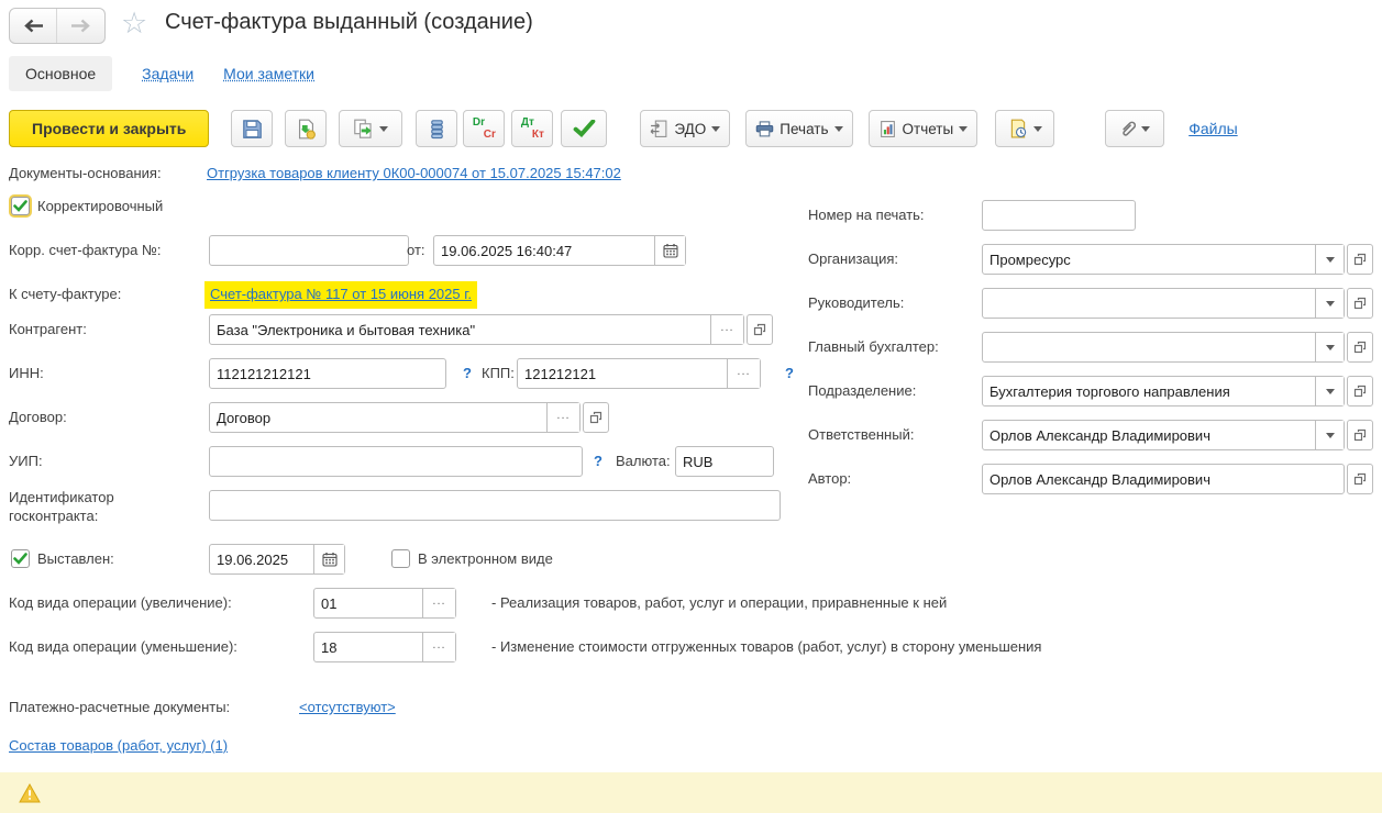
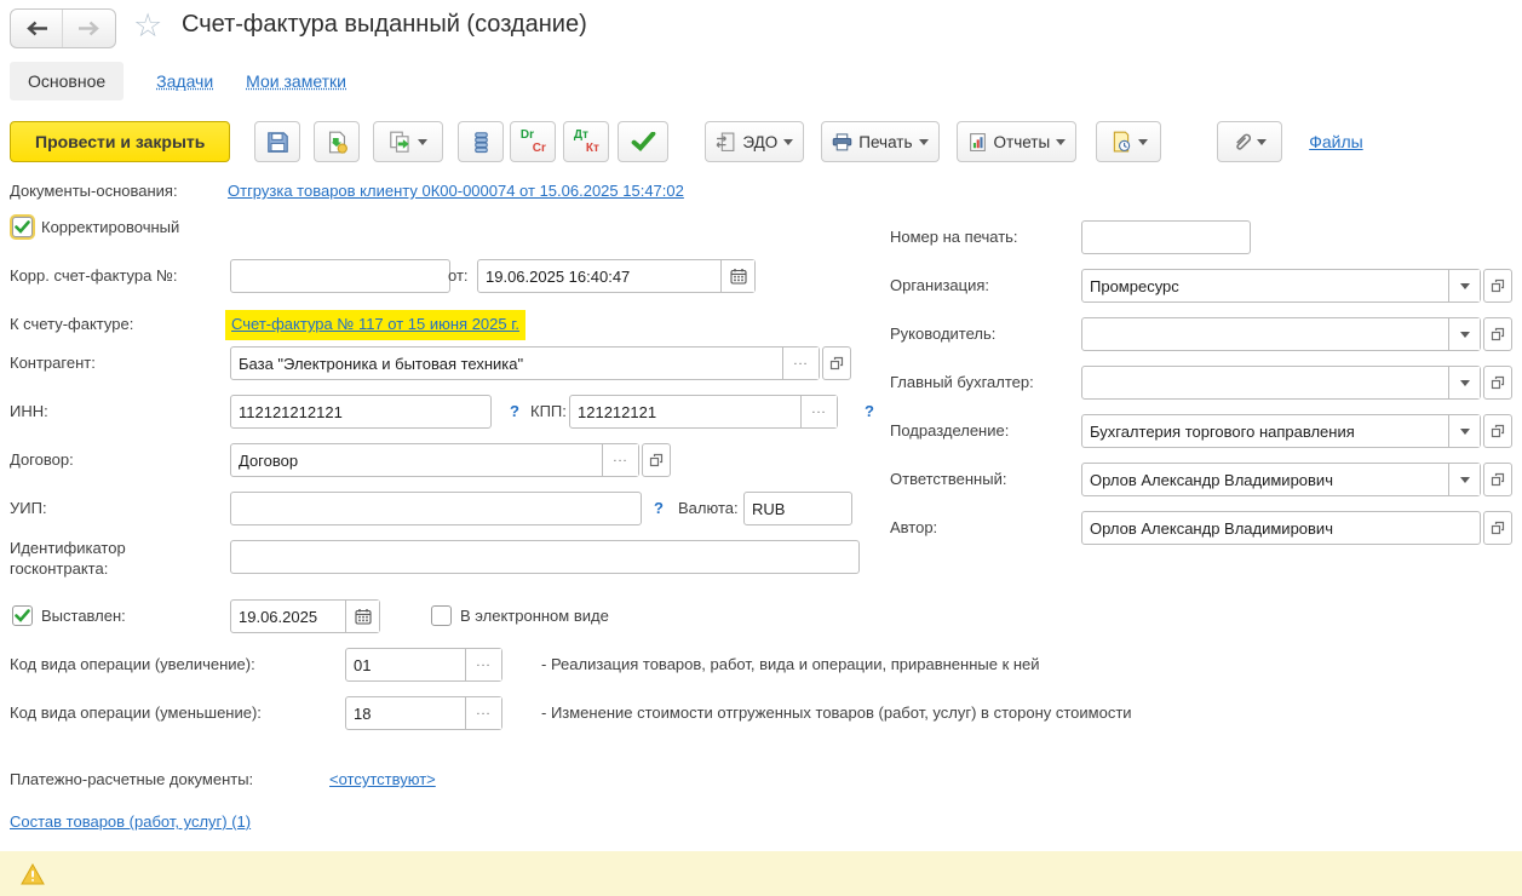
  ☆
  Счет-фактура выданный (создание)
  Основное
  Задачи
  Мои заметки
  Провести и закрыть
  Dr
  Cr
  Дт
  Кт
  ЭДО
  Печать
  Отчеты
  Файлы
  Документы-основания:
- Отгрузка товаров клиенту 0К00-000074 от 15.07.2025 15:47:02
+ Отгрузка товаров клиенту 0К00-000074 от 15.06.2025 15:47:02
  Корректировочный
  Корр. счет-фактура №:
  от:
  19.06.2025 16:40:47
  К счету-фактуре:
  Счет-фактура № 117 от 15 июня 2025 г.
  Контрагент:
  База "Электроника и бытовая техника"
  ...
  ИНН:
  112121212121
  ?
  КПП:
  121212121
  ...
  ?
  Договор:
  Договор
  ...
  УИП:
  ?
  Валюта:
  RUB
  Идентификатор
  госконтракта:
  Выставлен:
  19.06.2025
  В электронном виде
  Код вида операции (увеличение):
  01
  ...
- - Реализация товаров, работ, услуг и операции, приравненные к ней
+ - Реализация товаров, работ, вида и операции, приравненные к ней
  Код вида операции (уменьшение):
  18
  ...
- - Изменение стоимости отгруженных товаров (работ, услуг) в сторону уменьшения
+ - Изменение стоимости отгруженных товаров (работ, услуг) в сторону стоимости
  Платежно-расчетные документы:
  <отсутствуют>
  Состав товаров (работ, услуг) (1)
  Номер на печать:
  Организация:
  Промресурс
  Руководитель:
  Главный бухгалтер:
  Подразделение:
  Бухгалтерия торгового направления
  Ответственный:
  Орлов Александр Владимирович
  Автор:
  Орлов Александр Владимирович
